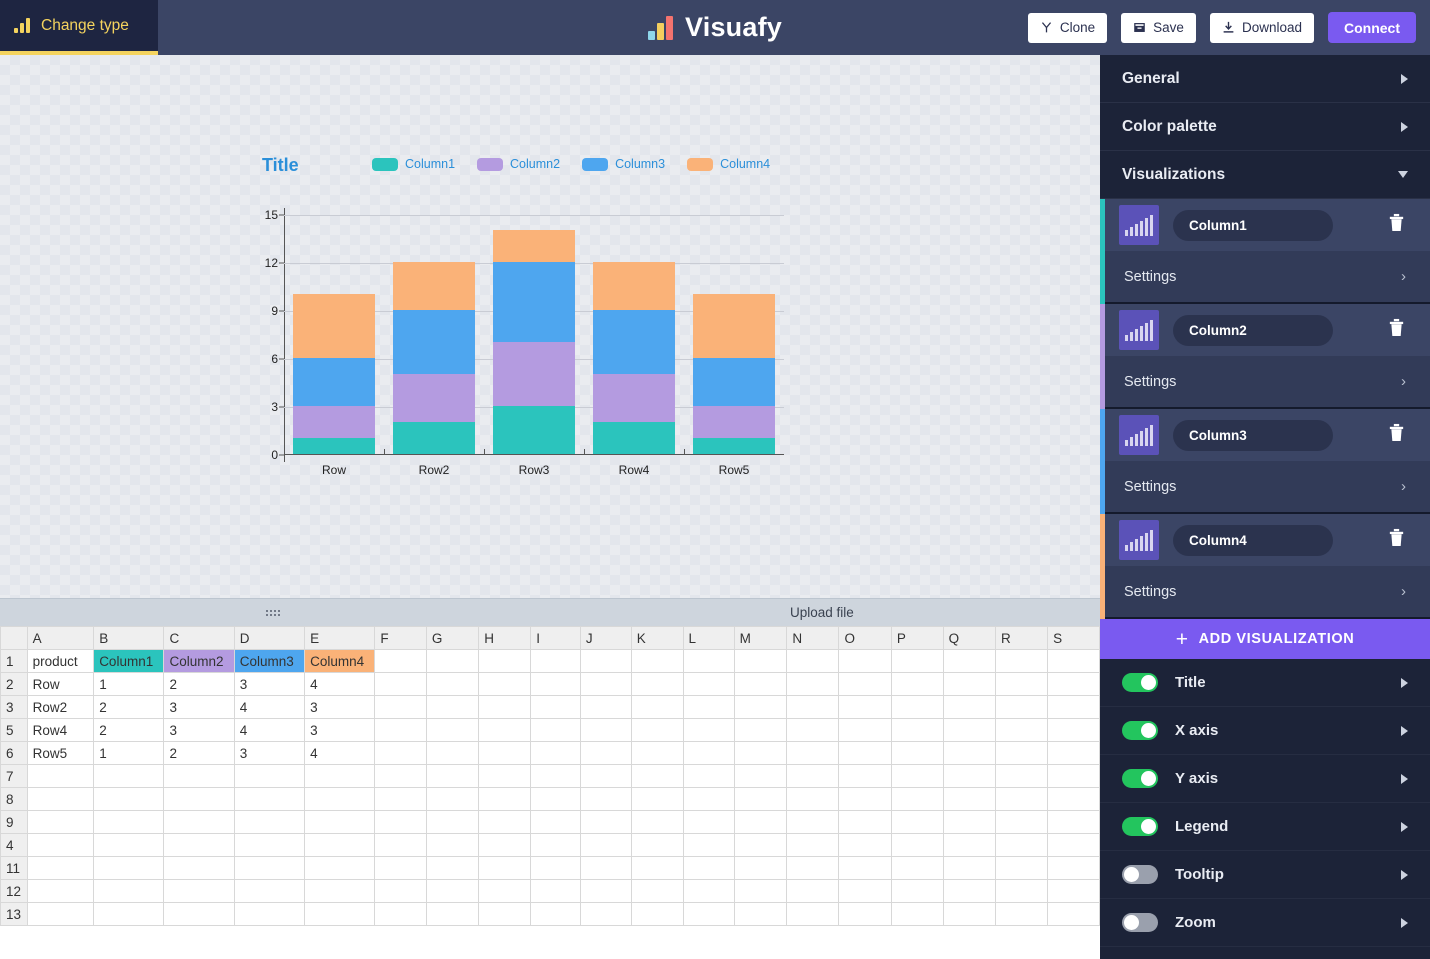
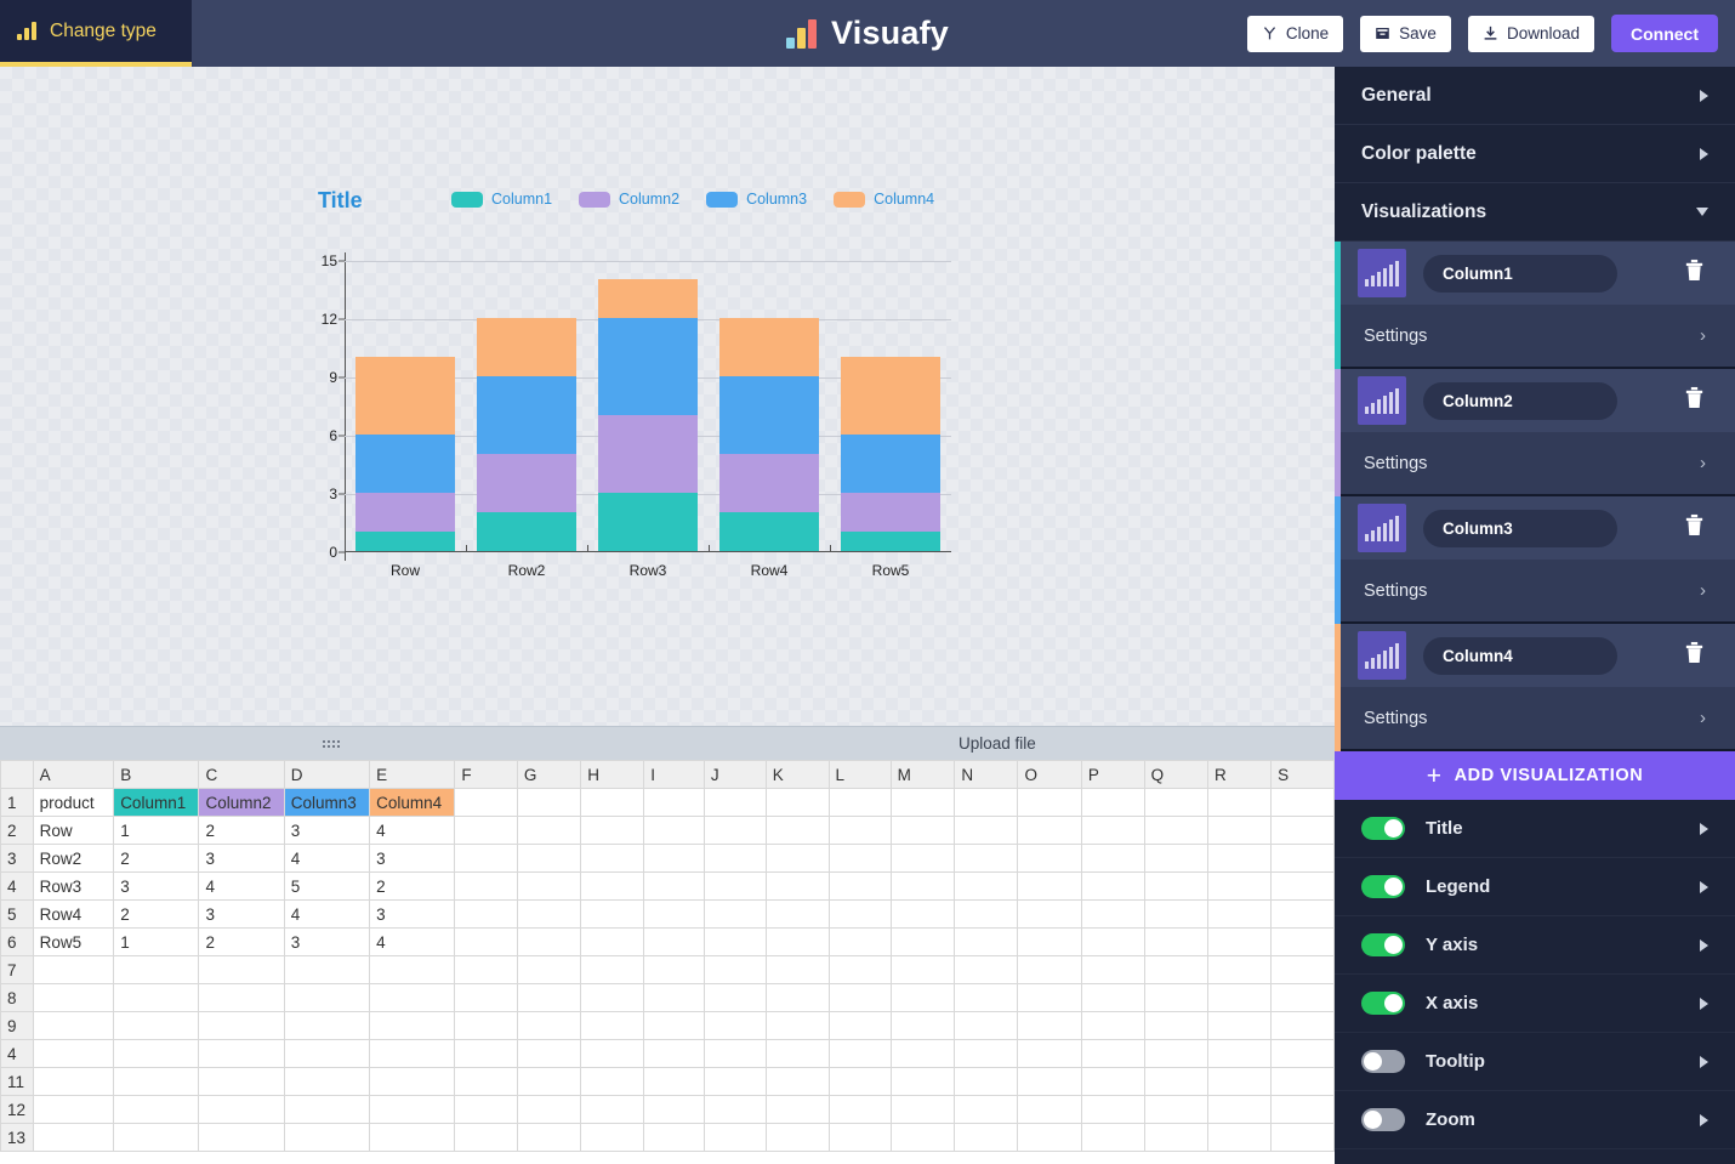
  Change type
  Visuafy
  Clone
  Save
  Download
  Connect
  Title
  Column1
  Column2
  Column3
  Column4
  0
  3
  6
  9
  12
  15
  Row
  Row2
  Row3
  Row4
  Row5
  Upload file
  	A	B	C	D	E	F	G	H	I	J	K	L	M	N	O	P	Q	R	S
  1	product	Column1	Column2	Column3	Column4
  2	Row	1	2	3	4
  3	Row2	2	3	4	3
+ 4	Row3	3	4	5	2
  5	Row4	2	3	4	3
  6	Row5	1	2	3	4
  7
  8
  9
  4
  11
  12
  13
  General
  Color palette
  Visualizations
  Column1
  Settings
  ›
  Column2
  Settings
  ›
  Column3
  Settings
  ›
  Column4
  Settings
  ›
  +
  ADD VISUALIZATION
  Title
- X axis
+ Legend
  Y axis
- Legend
+ X axis
  Tooltip
  Zoom
